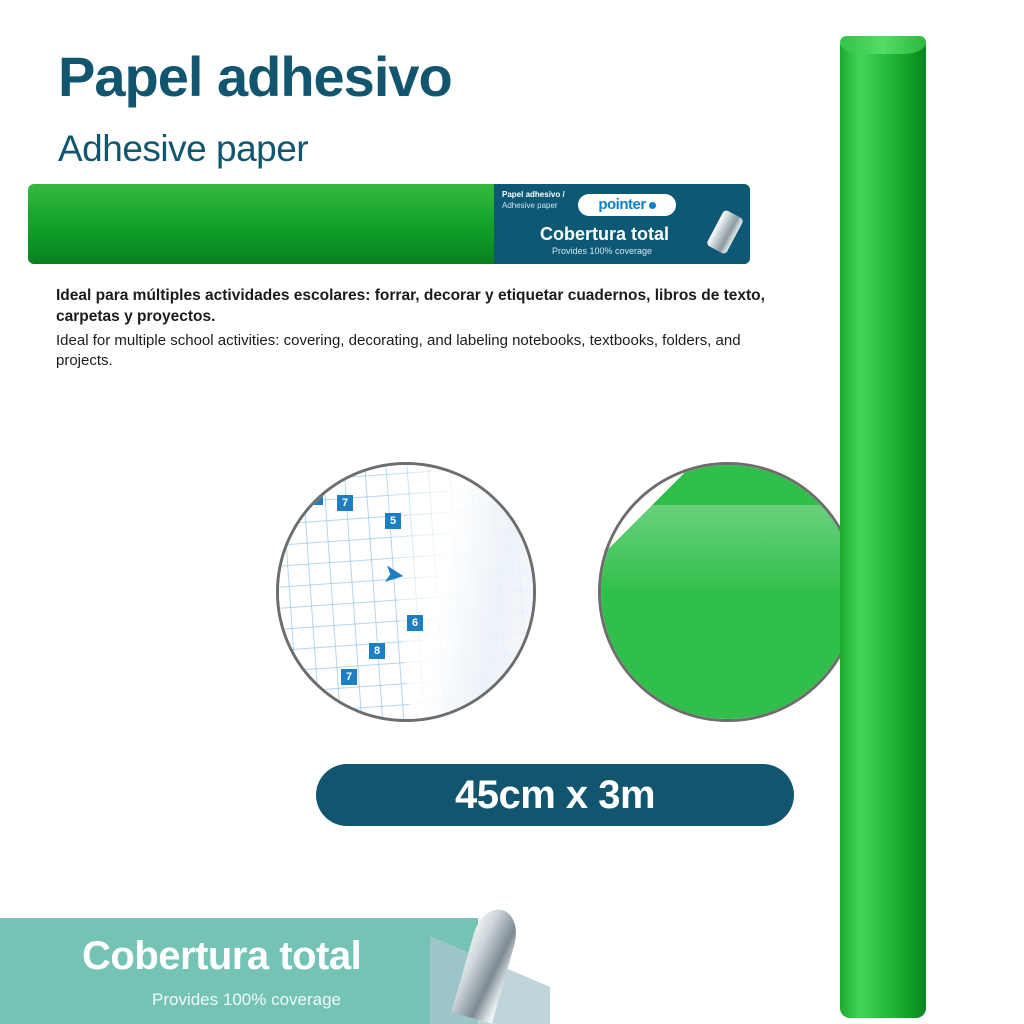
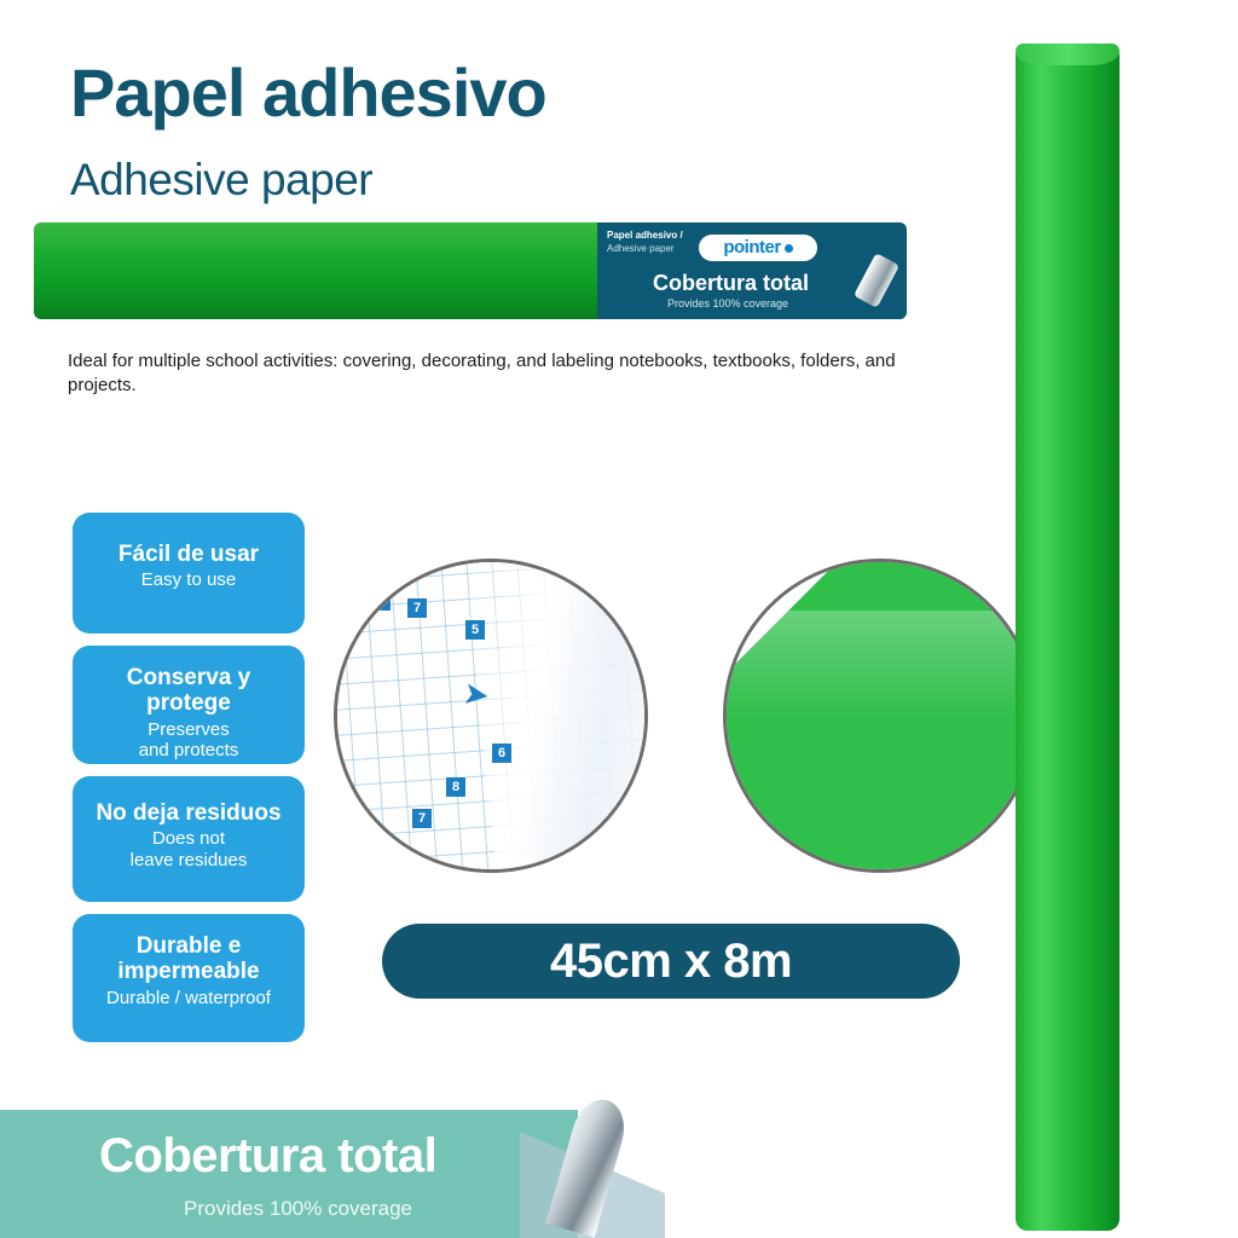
  Papel adhesivo
  Adhesive paper
  Papel adhesivo /
  Adhesive paper
  pointer
  Cobertura total
  Provides 100% coverage
- Ideal para múltiples actividades escolares: forrar, decorar y etiquetar cuadernos, libros de texto, carpetas y proyectos.
  Ideal for multiple school activities: covering, decorating, and labeling notebooks, textbooks, folders, and projects.
+ Fácil de usar
+ Easy to use
+ Conserva y protege
+ Preserves
+ and protects
+ No deja residuos
+ Does not
+ leave residues
+ Durable e impermeable
+ Durable / waterproof
  8
  7
  5
  6
  8
  7
- 45cm x 3m
+ 45cm x 8m
  Cobertura total
  Provides 100% coverage
